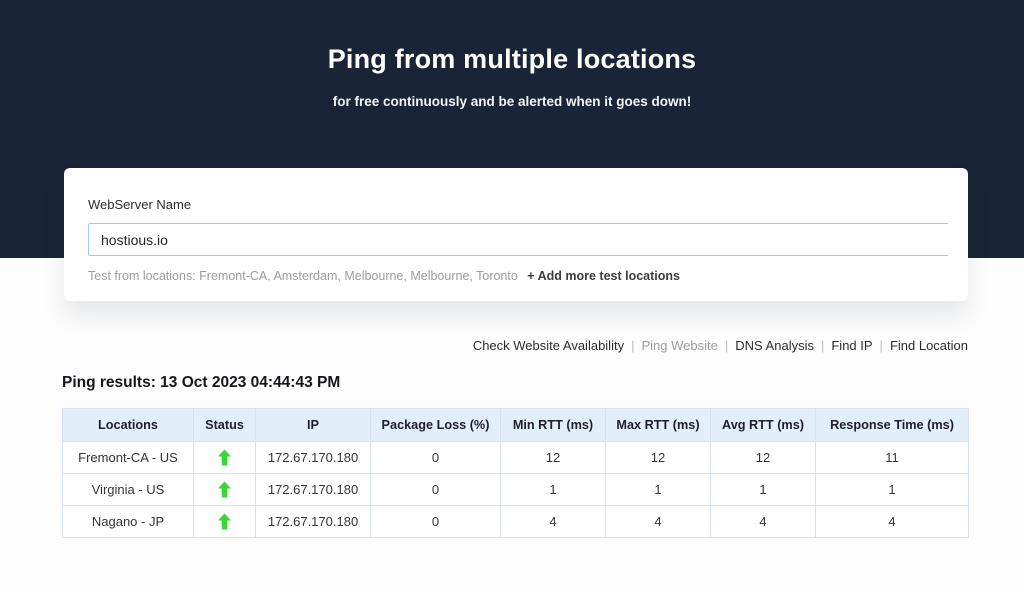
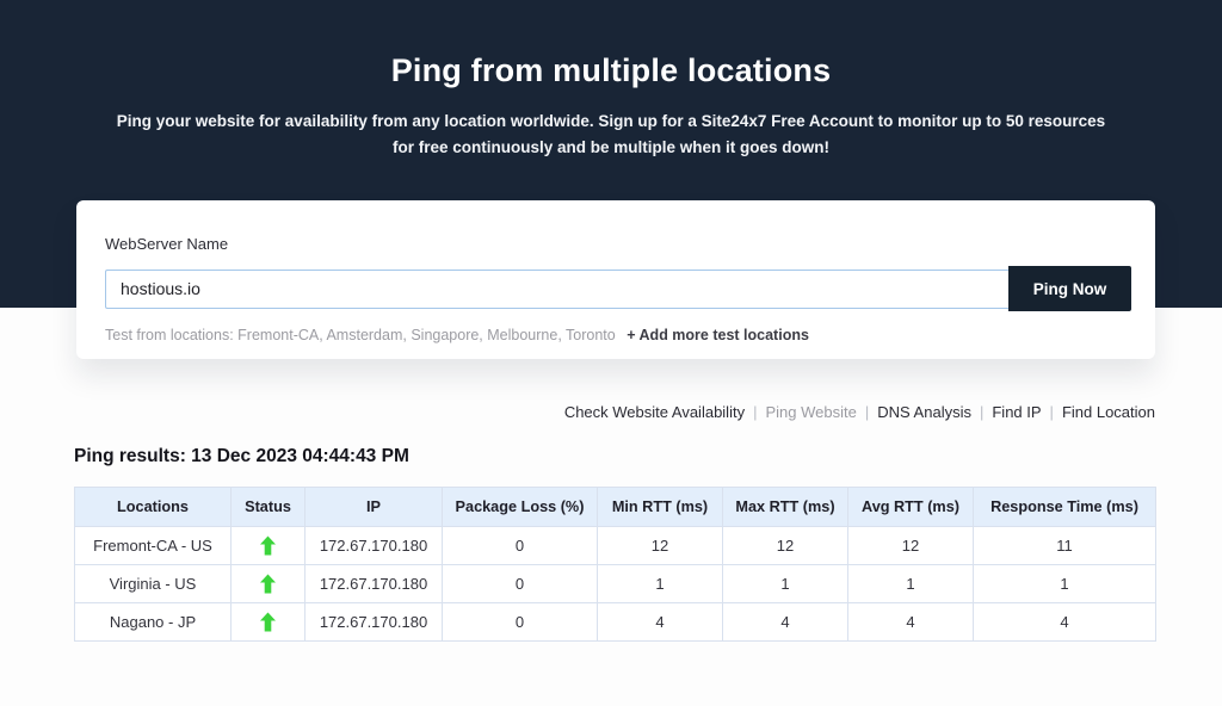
  Ping from multiple locations
+ Ping your website for availability from any location worldwide. Sign up for a Site24x7 Free Account to monitor up to 50 resources
- for free continuously and be alerted when it goes down!
+ for free continuously and be multiple when it goes down!
  WebServer Name
  hostious.io
+ Ping Now
- Test from locations: Fremont-CA, Amsterdam, Melbourne, Melbourne, Toronto + Add more test locations
+ Test from locations: Fremont-CA, Amsterdam, Singapore, Melbourne, Toronto + Add more test locations
  Check Website Availability | Ping Website | DNS Analysis | Find IP | Find Location
- Ping results: 13 Oct 2023 04:44:43 PM
+ Ping results: 13 Dec 2023 04:44:43 PM
  Locations	Status	IP	Package Loss (%)	Min RTT (ms)	Max RTT (ms)	Avg RTT (ms)	Response Time (ms)
  Fremont-CA - US		172.67.170.180	0	12	12	12	11
  Virginia - US		172.67.170.180	0	1	1	1	1
  Nagano - JP		172.67.170.180	0	4	4	4	4
